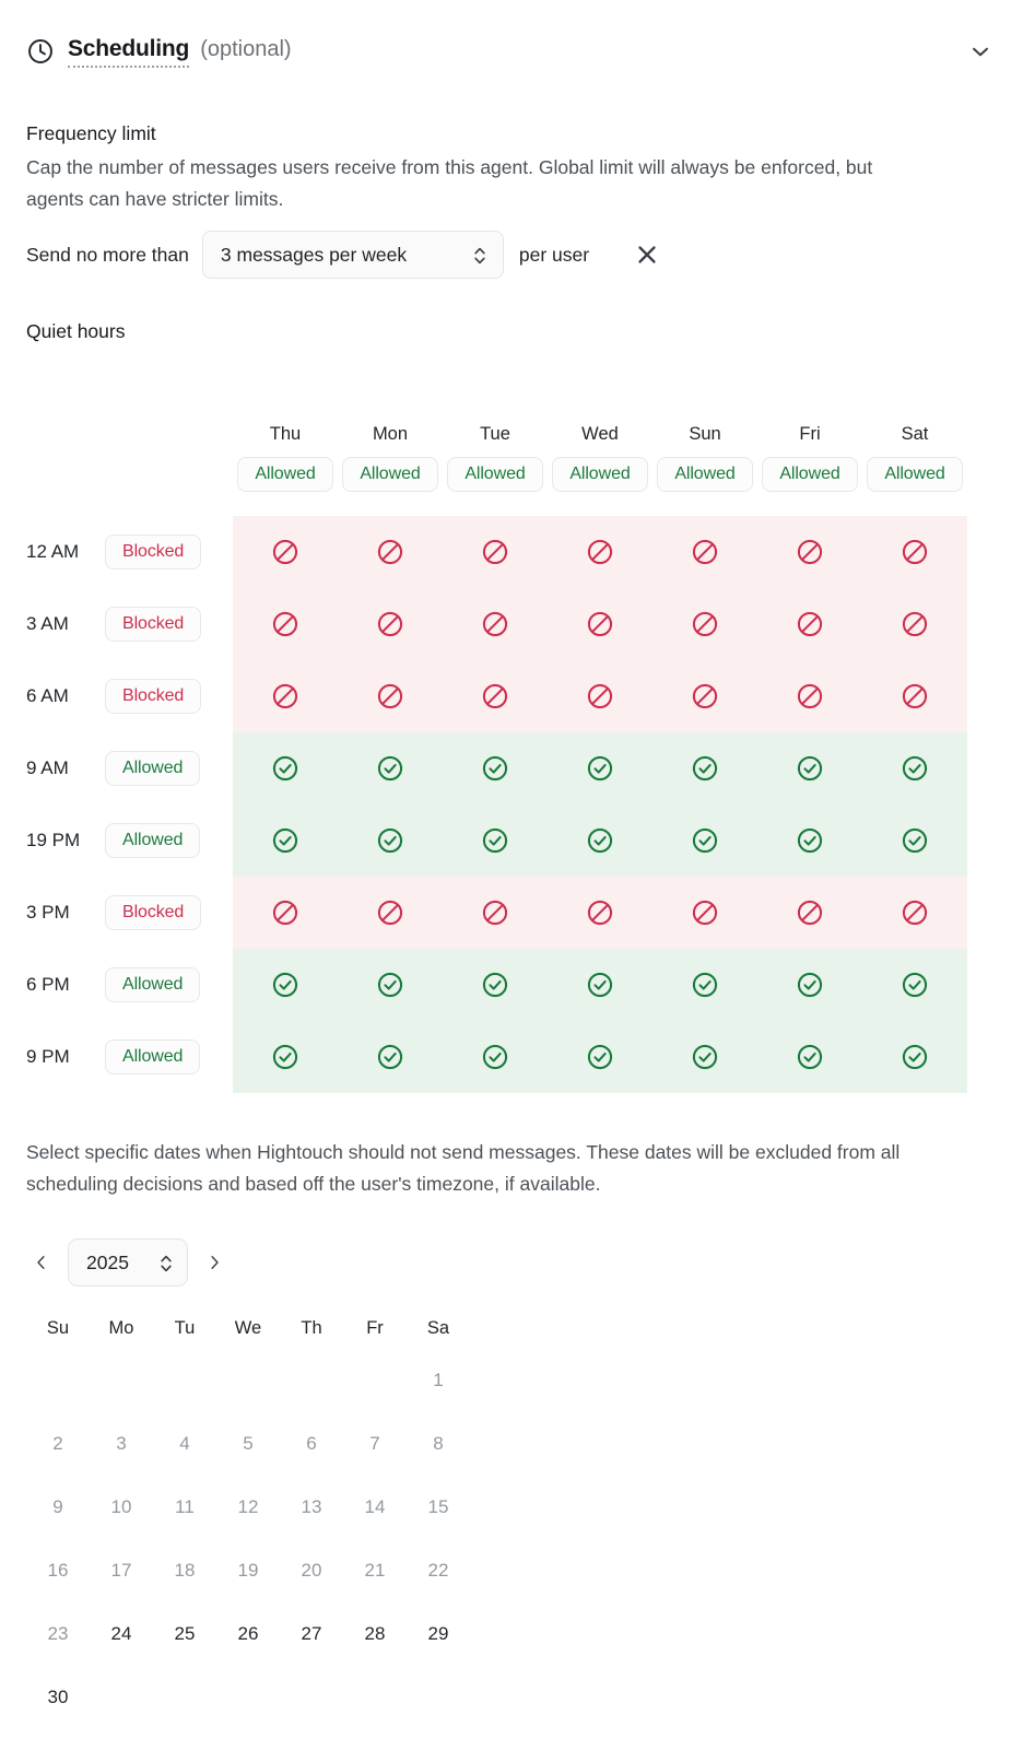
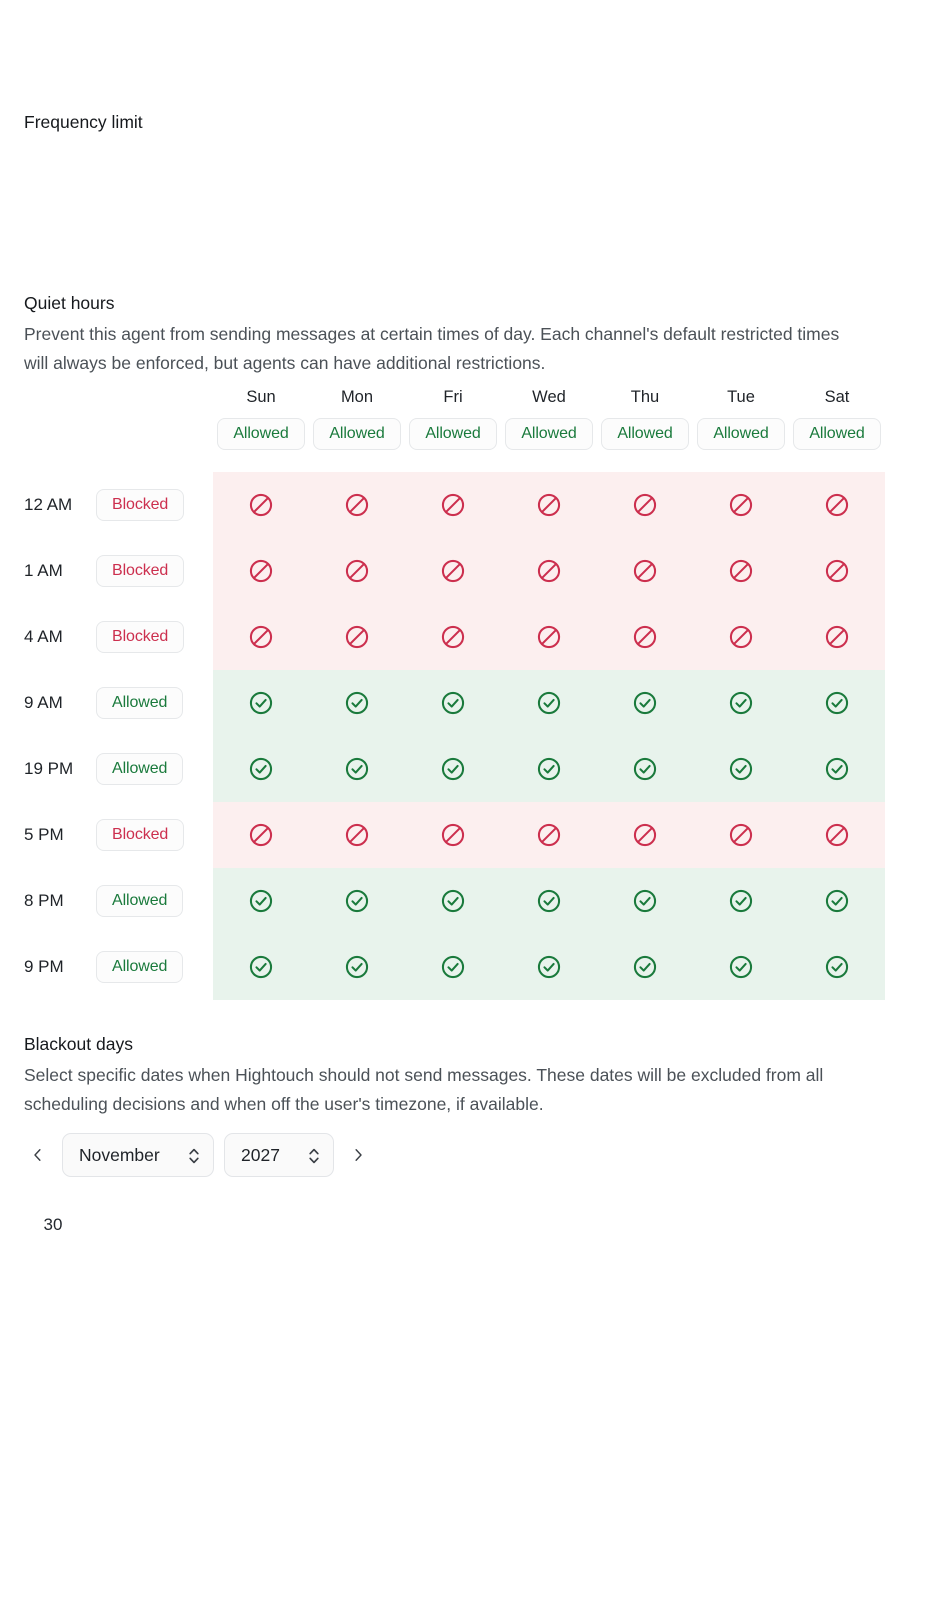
- Scheduling
- (optional)
  Frequency limit
- Cap the number of messages users receive from this agent. Global limit will always be enforced, but agents can have stricter limits.
- Send no more than
- 3 messages per week
- per user
  Quiet hours
+ Prevent this agent from sending messages at certain times of day. Each channel's default restricted times will always be enforced, but agents can have additional restrictions.
- Thu
+ Sun
  Allowed
  Mon
  Allowed
- Tue
+ Fri
  Allowed
  Wed
  Allowed
- Sun
+ Thu
  Allowed
- Fri
+ Tue
  Allowed
  Sat
  Allowed
  12 AM
  Blocked
- 3 AM
+ 1 AM
  Blocked
- 6 AM
+ 4 AM
  Blocked
  9 AM
  Allowed
  19 PM
  Allowed
- 3 PM
+ 5 PM
  Blocked
- 6 PM
+ 8 PM
  Allowed
  9 PM
  Allowed
+ Blackout days
- Select specific dates when Hightouch should not send messages. These dates will be excluded from all scheduling decisions and based off the user's timezone, if available.
+ Select specific dates when Hightouch should not send messages. These dates will be excluded from all scheduling decisions and when off the user's timezone, if available.
+ November
- 2025
+ 2027
- Su
- Mo
- Tu
- We
- Th
- Fr
- Sa
- 1
- 2
- 3
- 4
- 5
- 6
- 7
- 8
- 9
- 10
- 11
- 12
- 13
- 14
- 15
- 16
- 17
- 18
- 19
- 20
- 21
- 22
- 23
- 24
- 25
- 26
- 27
- 28
- 29
  30
